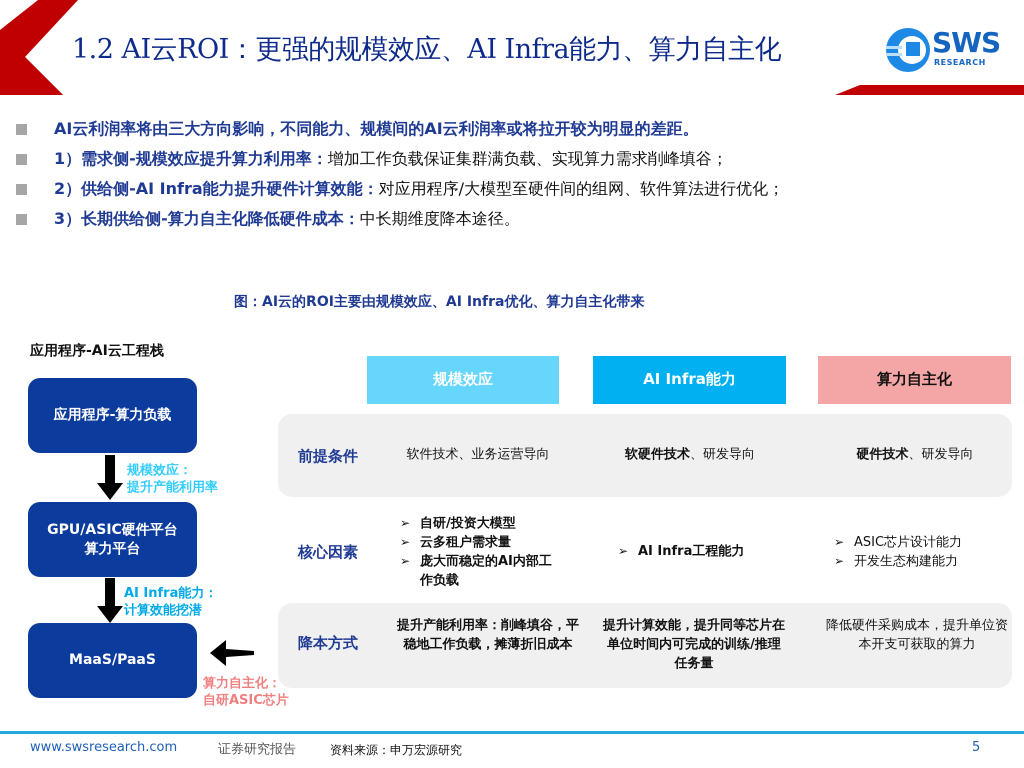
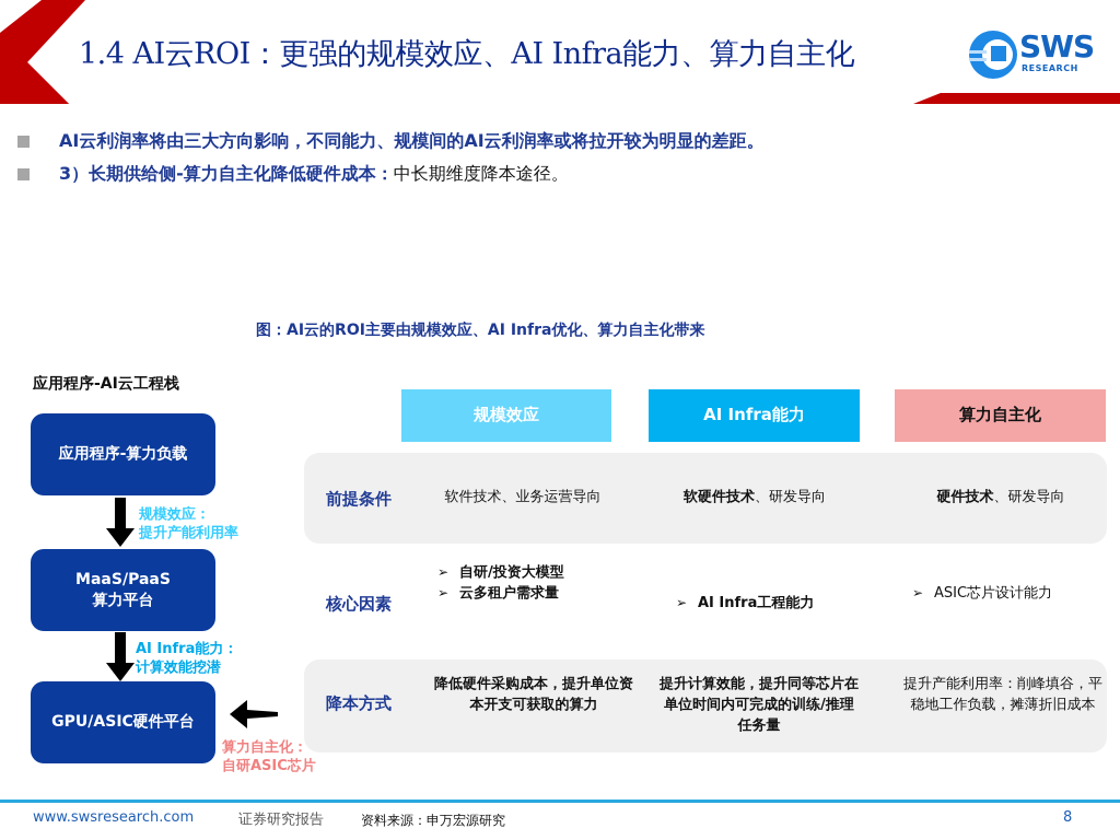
- 1.2 AI云ROI：更强的规模效应、AI Infra能力、算力自主化
+ 1.4 AI云ROI：更强的规模效应、AI Infra能力、算力自主化
  SWS
  RESEARCH
  AI云利润率将由三大方向影响，不同能力、规模间的AI云利润率或将拉开较为明显的差距。
- 1）需求侧-规模效应提升算力利用率：增加工作负载保证集群满负载、实现算力需求削峰填谷；
- 2）供给侧-AI Infra能力提升硬件计算效能：对应用程序/大模型至硬件间的组网、软件算法进行优化；
  3）长期供给侧-算力自主化降低硬件成本：中长期维度降本途径。
  图：AI云的ROI主要由规模效应、AI Infra优化、算力自主化带来
  应用程序-AI云工程栈
  应用程序-算力负载
- GPU/ASIC硬件平台
+ MaaS/PaaS
  算力平台
- MaaS/PaaS
+ GPU/ASIC硬件平台
  规模效应：
  提升产能利用率
  AI Infra能力：
  计算效能挖潜
  算力自主化：
  自研ASIC芯片
  规模效应
  AI Infra能力
  算力自主化
  前提条件
  软件技术、业务运营导向
  软硬件技术、研发导向
  硬件技术、研发导向
  核心因素
  自研/投资大模型
  云多租户需求量
- 庞大而稳定的AI内部工作负载
  AI Infra工程能力
  ASIC芯片设计能力
- 开发生态构建能力
  降本方式
- 提升产能利用率：削峰填谷，平稳地工作负载，摊薄折旧成本
+ 降低硬件采购成本，提升单位资本开支可获取的算力
  提升计算效能，提升同等芯片在单位时间内可完成的训练/推理任务量
- 降低硬件采购成本，提升单位资本开支可获取的算力
+ 提升产能利用率：削峰填谷，平稳地工作负载，摊薄折旧成本
  www.swsresearch.com
  证券研究报告
  资料来源：申万宏源研究
- 5
+ 8
